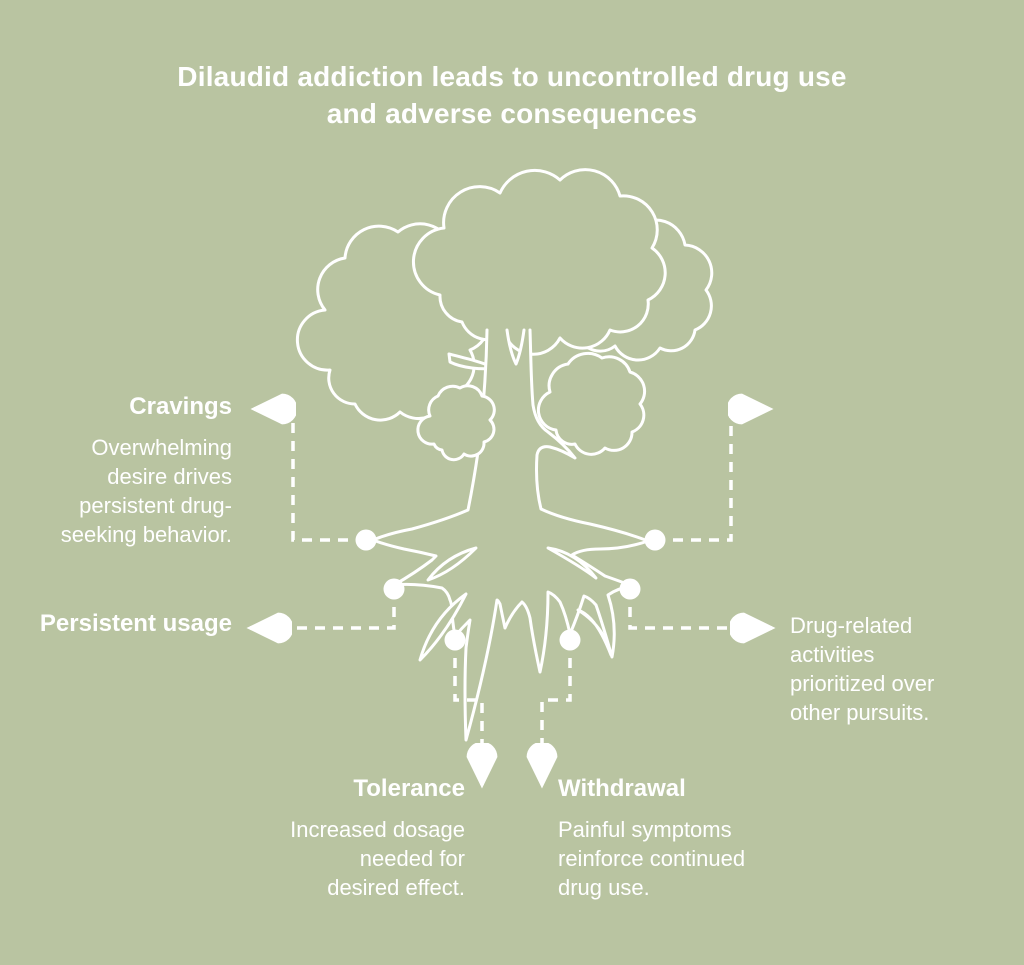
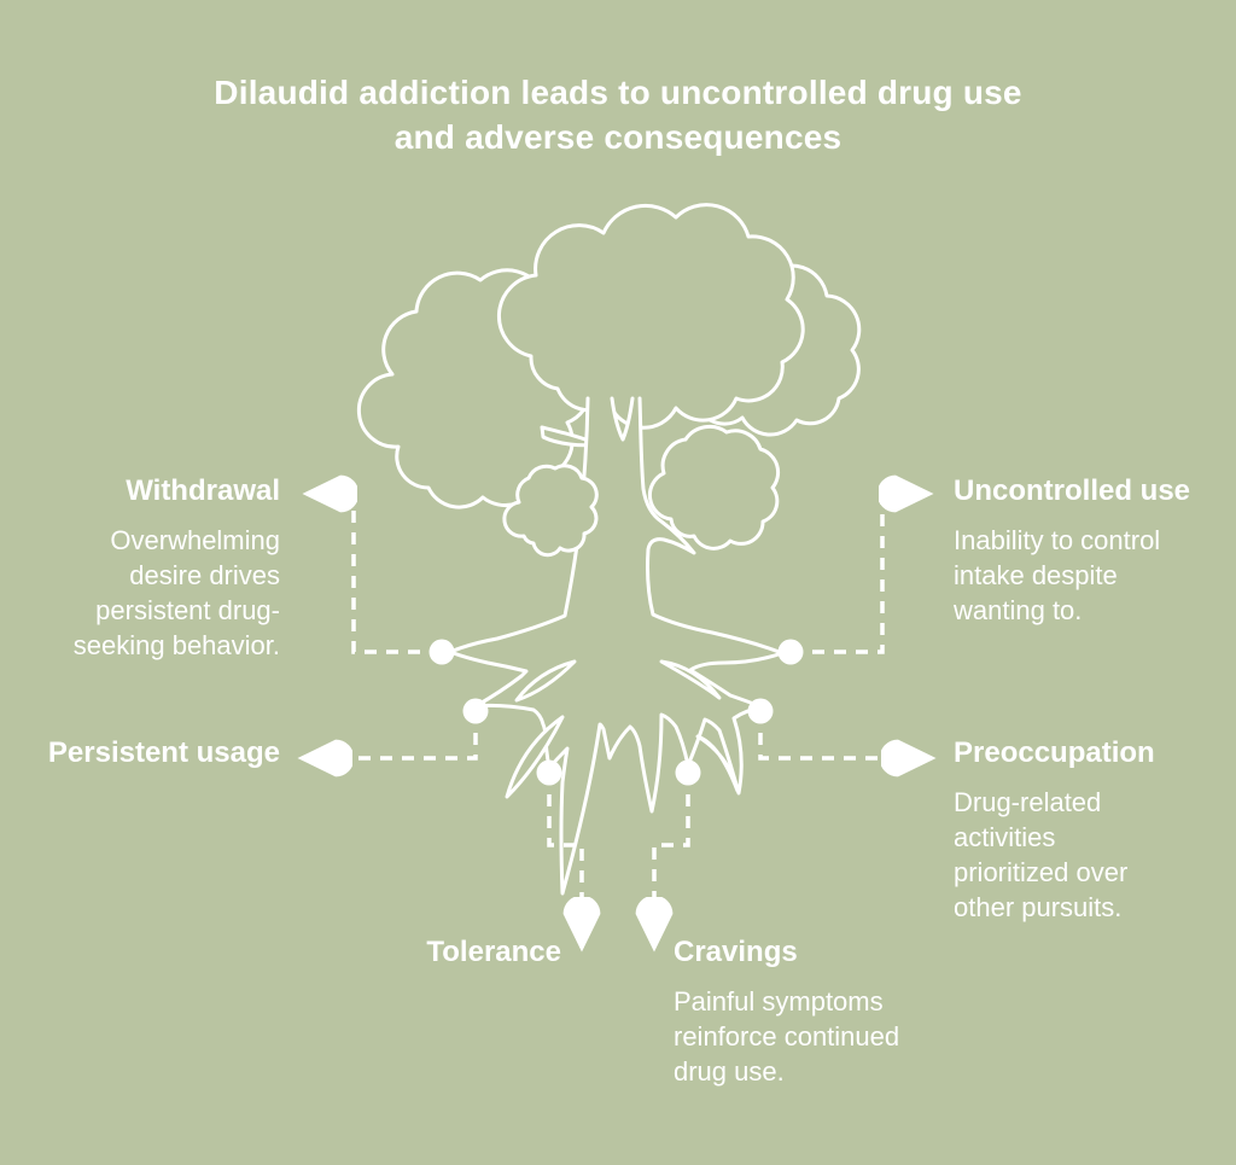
  Dilaudid addiction leads to uncontrolled drug use
  and adverse consequences
- Cravings
+ Withdrawal
  Overwhelming
  desire drives
  persistent drug-
  seeking behavior.
+ Uncontrolled use
+ Inability to control
+ intake despite
+ wanting to.
  Persistent usage
+ Preoccupation
  Drug-related
  activities
  prioritized over
  other pursuits.
  Tolerance
- Increased dosage
- needed for
- desired effect.
- Withdrawal
+ Cravings
  Painful symptoms
  reinforce continued
  drug use.
